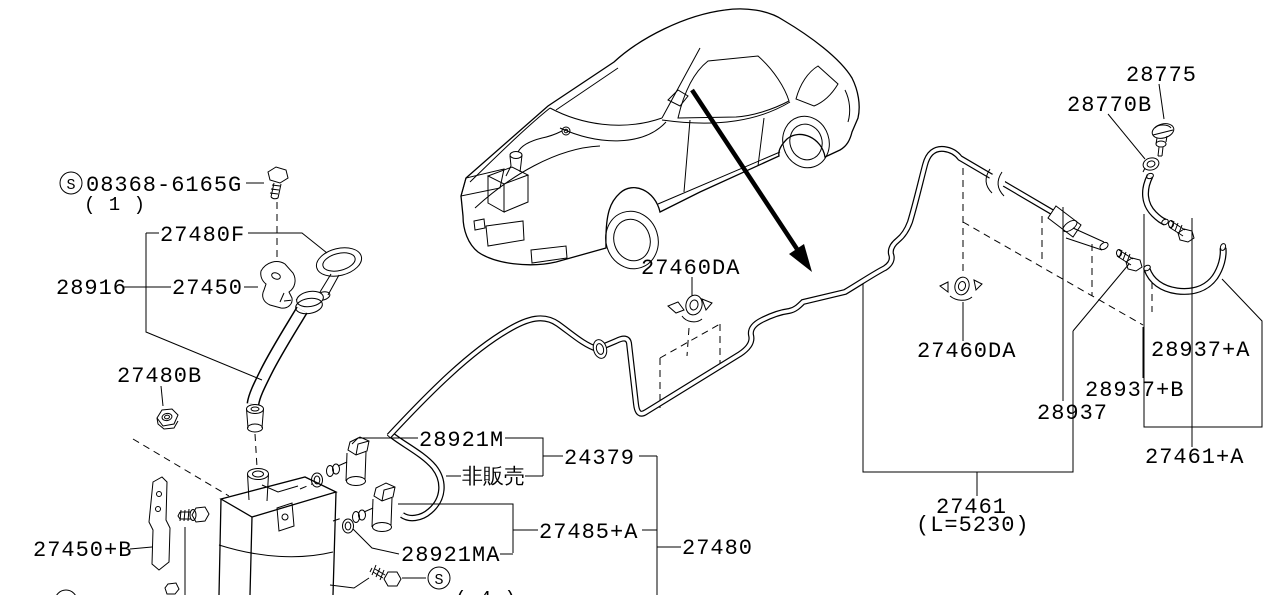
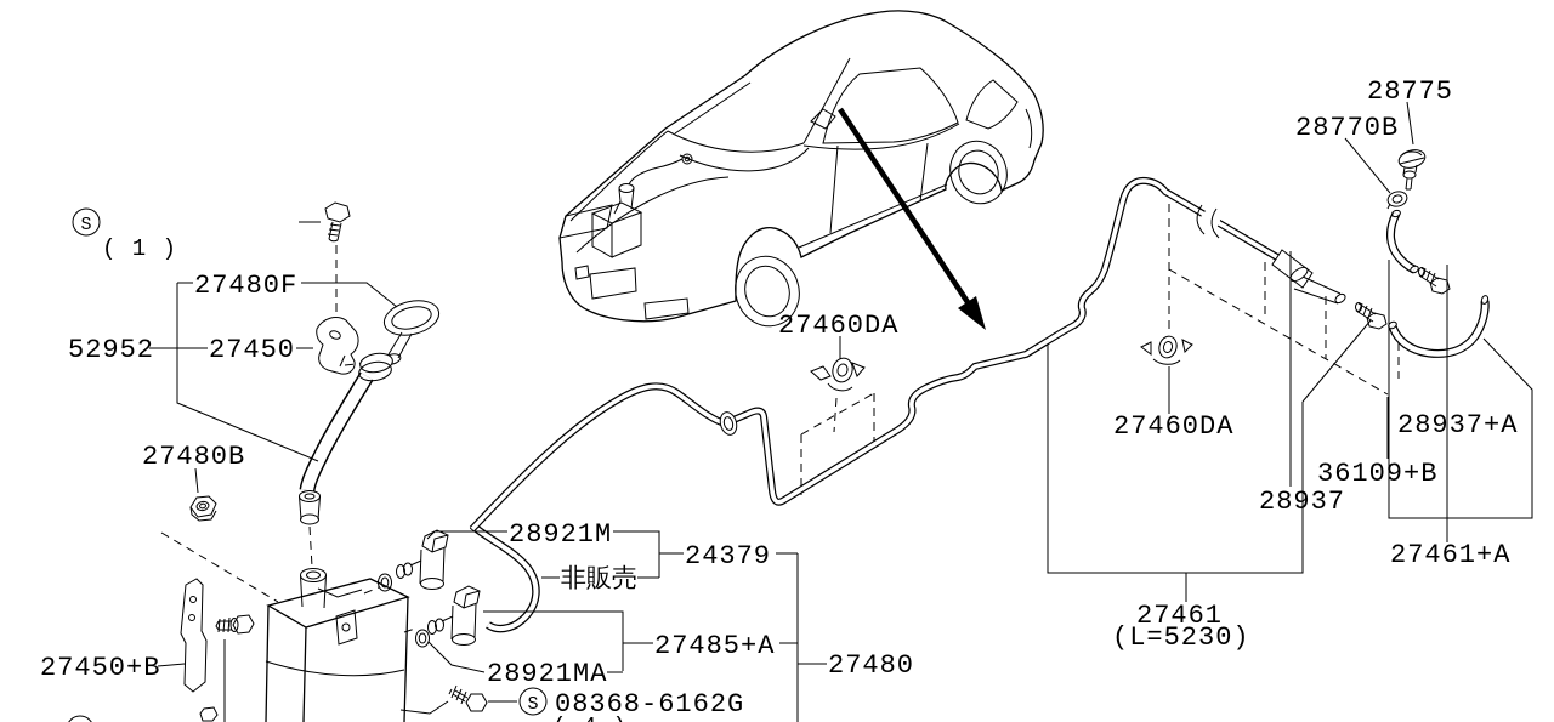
  S
- 08368-6165G
  ( 1 )
  27480F
- 28916
+ 52952
  27450
  27480B
  27450+B
  28921M
  非販売
  24379
  27485+A
  27480
  28921MA
  S
+ 08368-6162G
  27460DA
  27460DA
  28775
  28770B
  28937+A
- 28937+B
+ 36109+B
  28937
  27461+A
  27461
  (L=5230)
